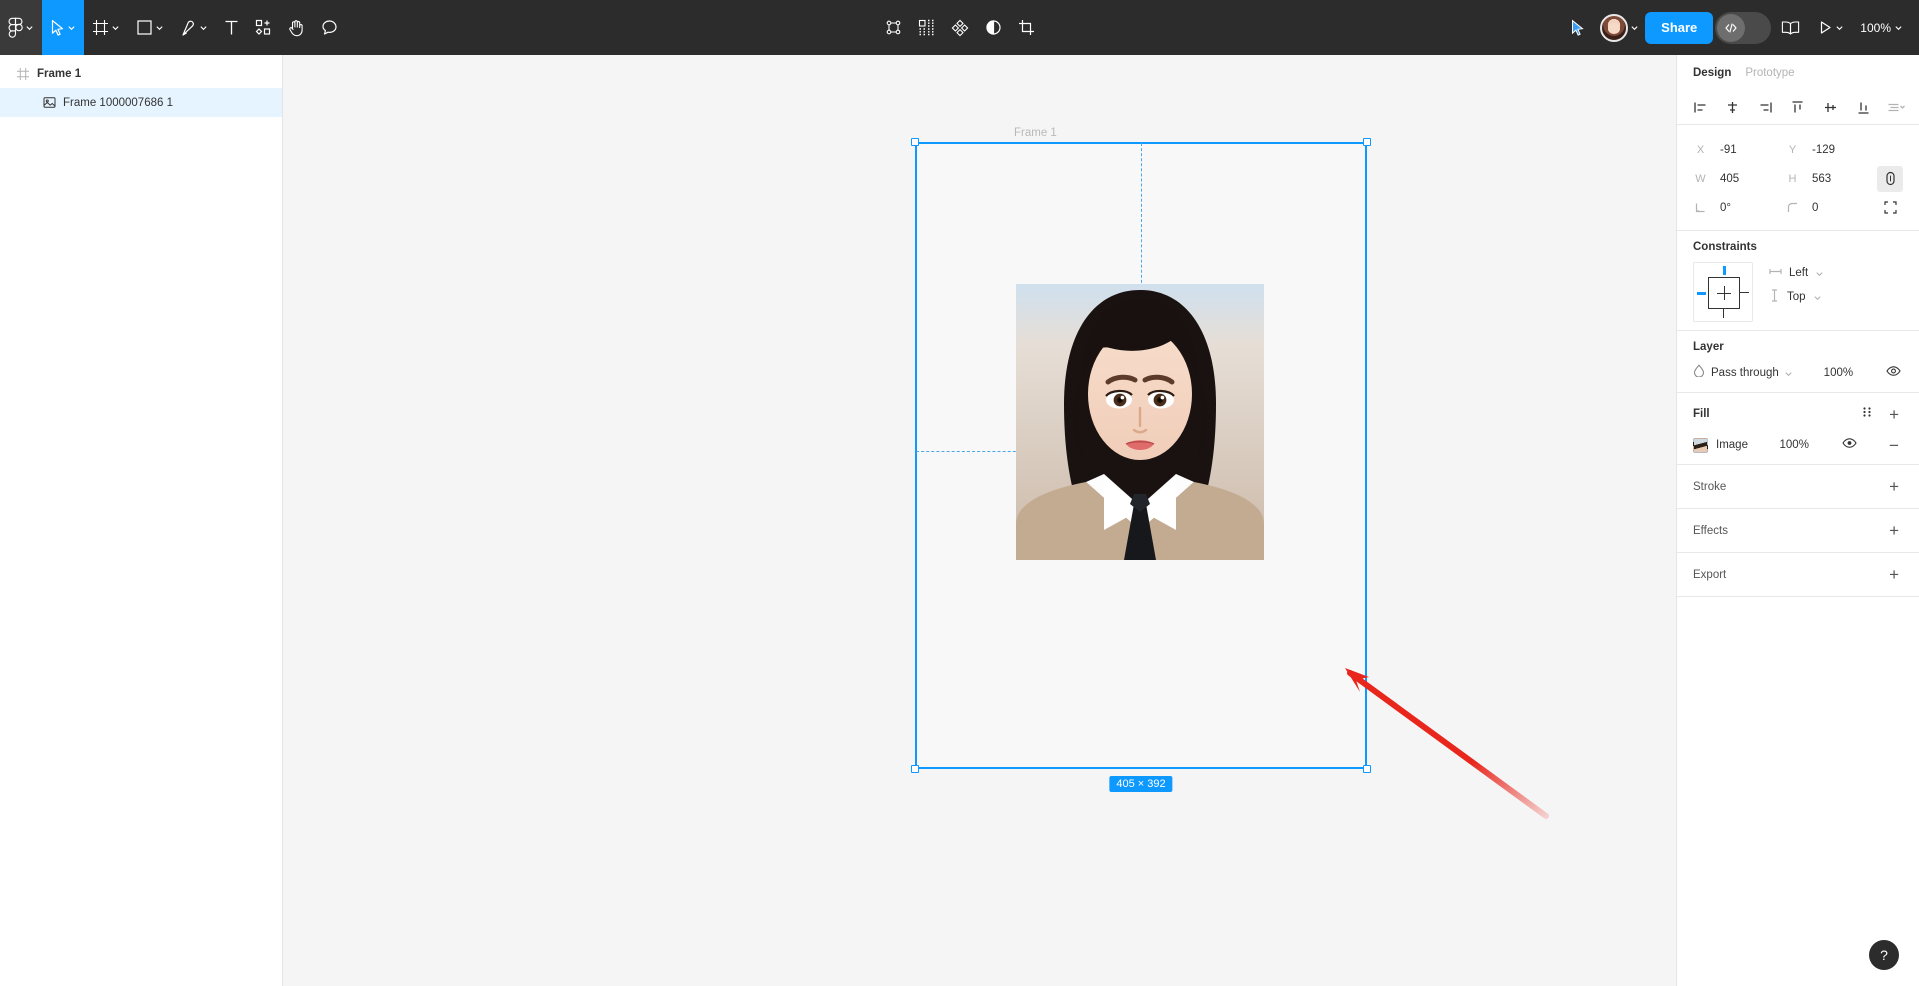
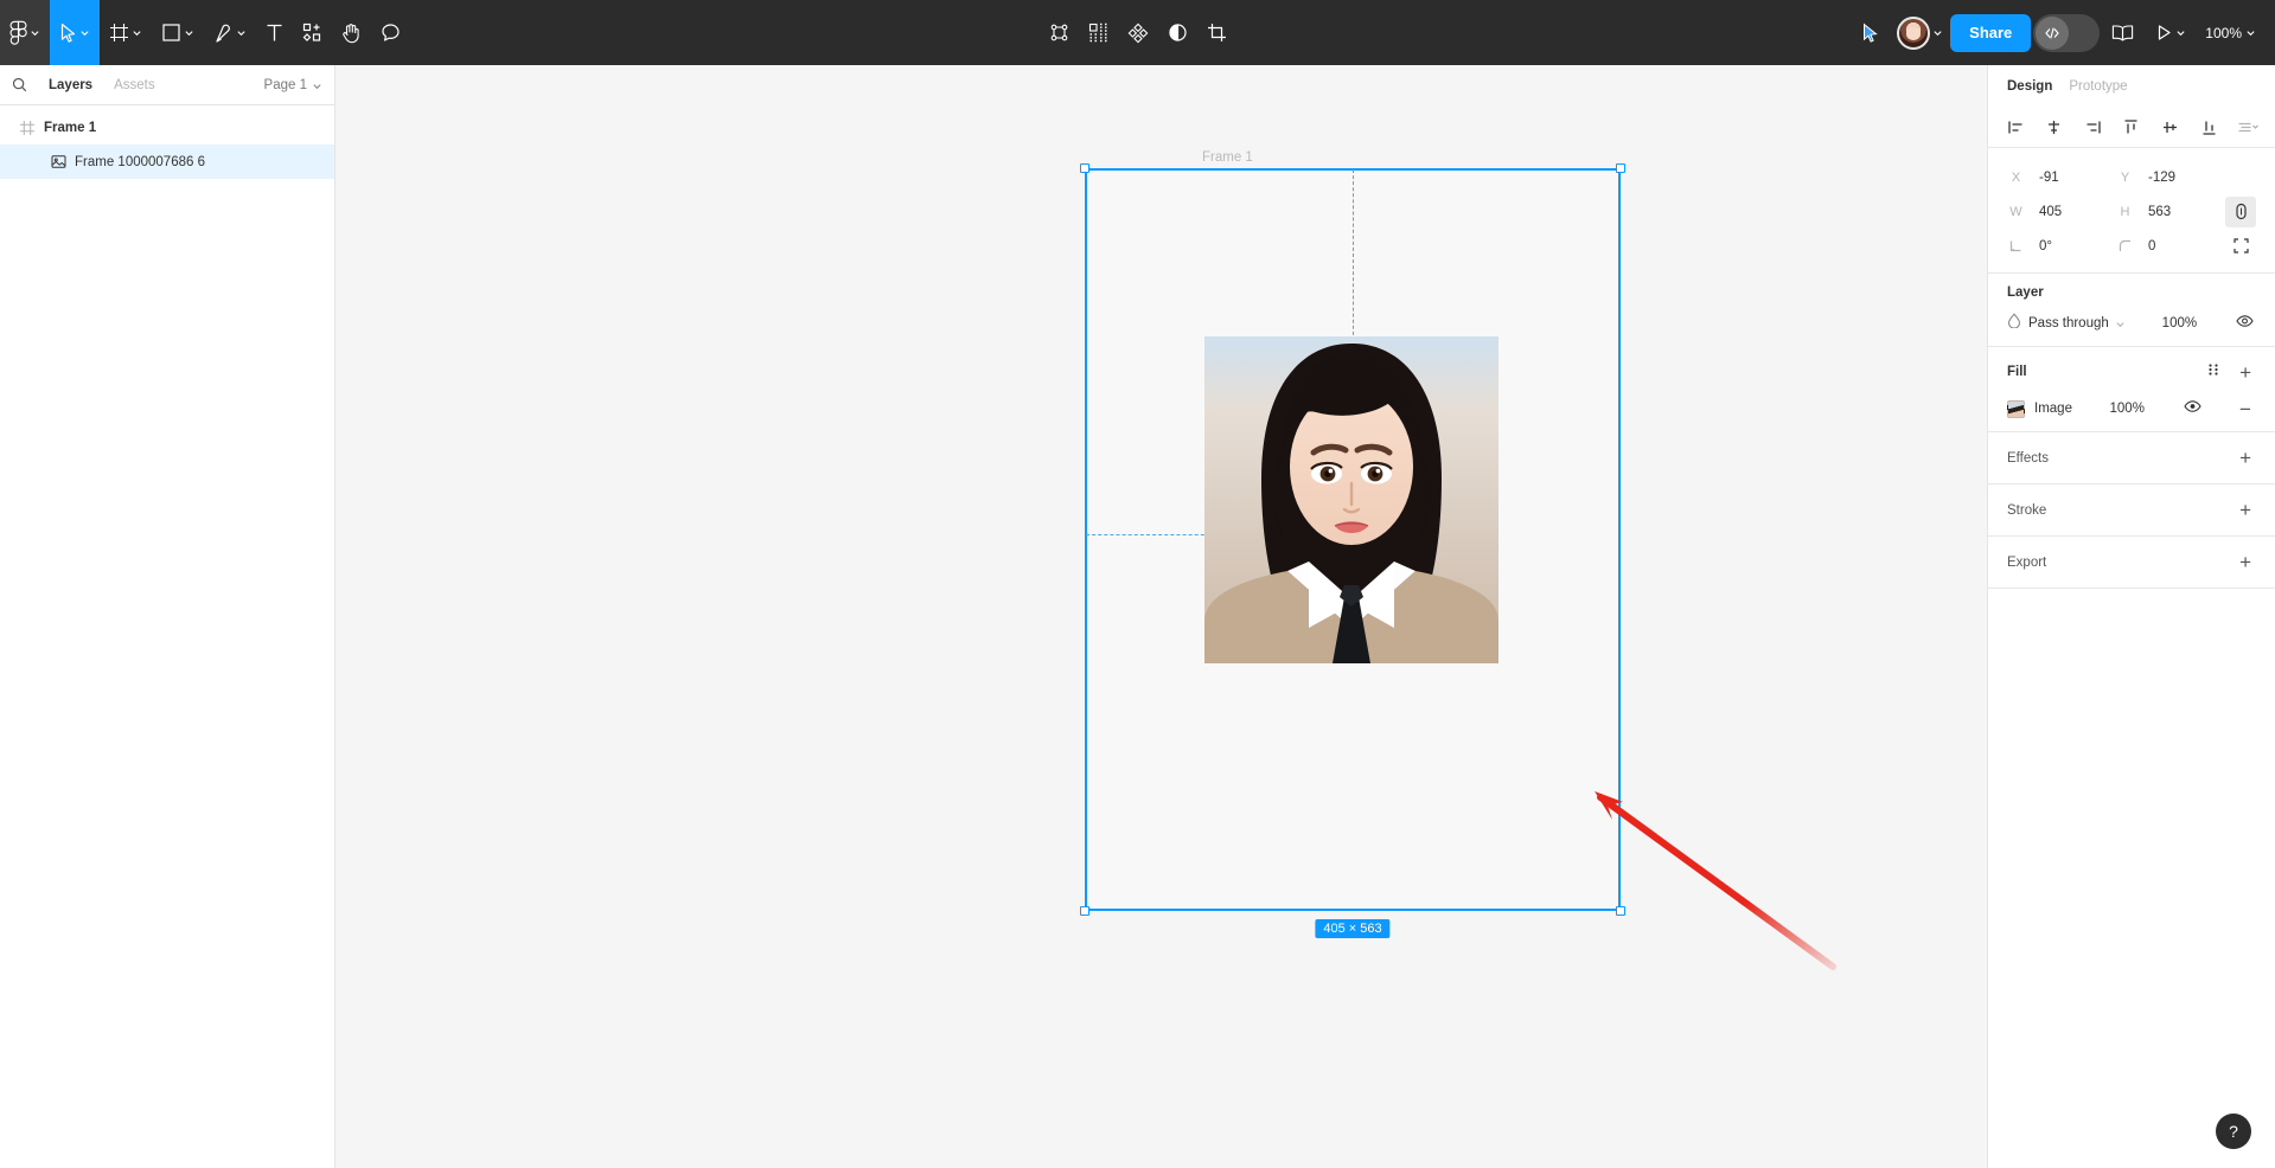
  Share
  100%
+ Layers
+ Assets
+ Page 1
  Frame 1
- Frame 1000007686 1
+ Frame 1000007686 6
  Frame 1
- 405 × 392
+ 405 × 563
  Design
  Prototype
  X
  -91
  Y
  -129
  W
  405
  H
  563
  0°
  0
- Constraints
- Left
- Top
  Layer
  Pass through
  100%
  Fill
  +
  Image
  100%
  −
- Stroke
+ Effects
  +
- Effects
+ Stroke
  +
  Export
  +
  ?
